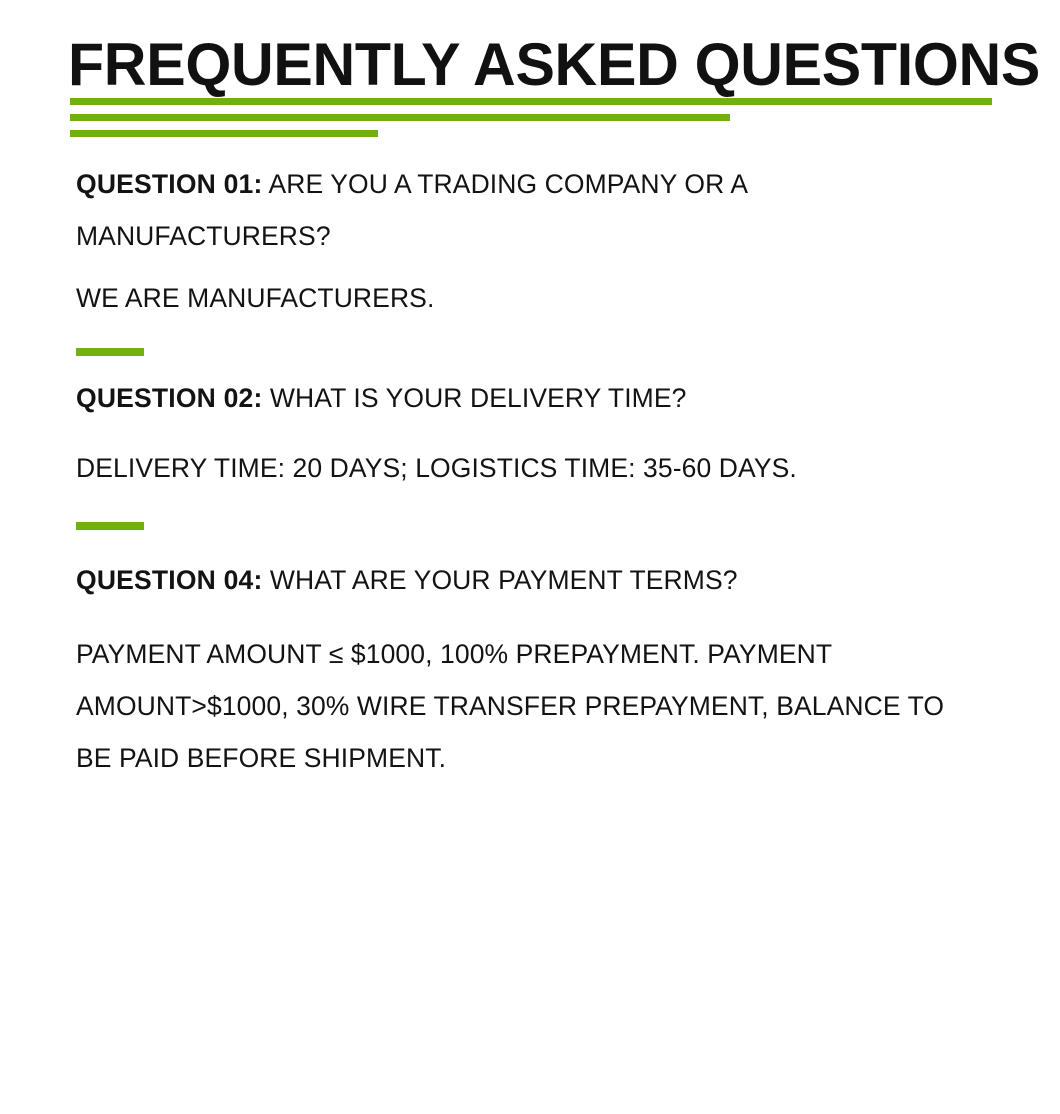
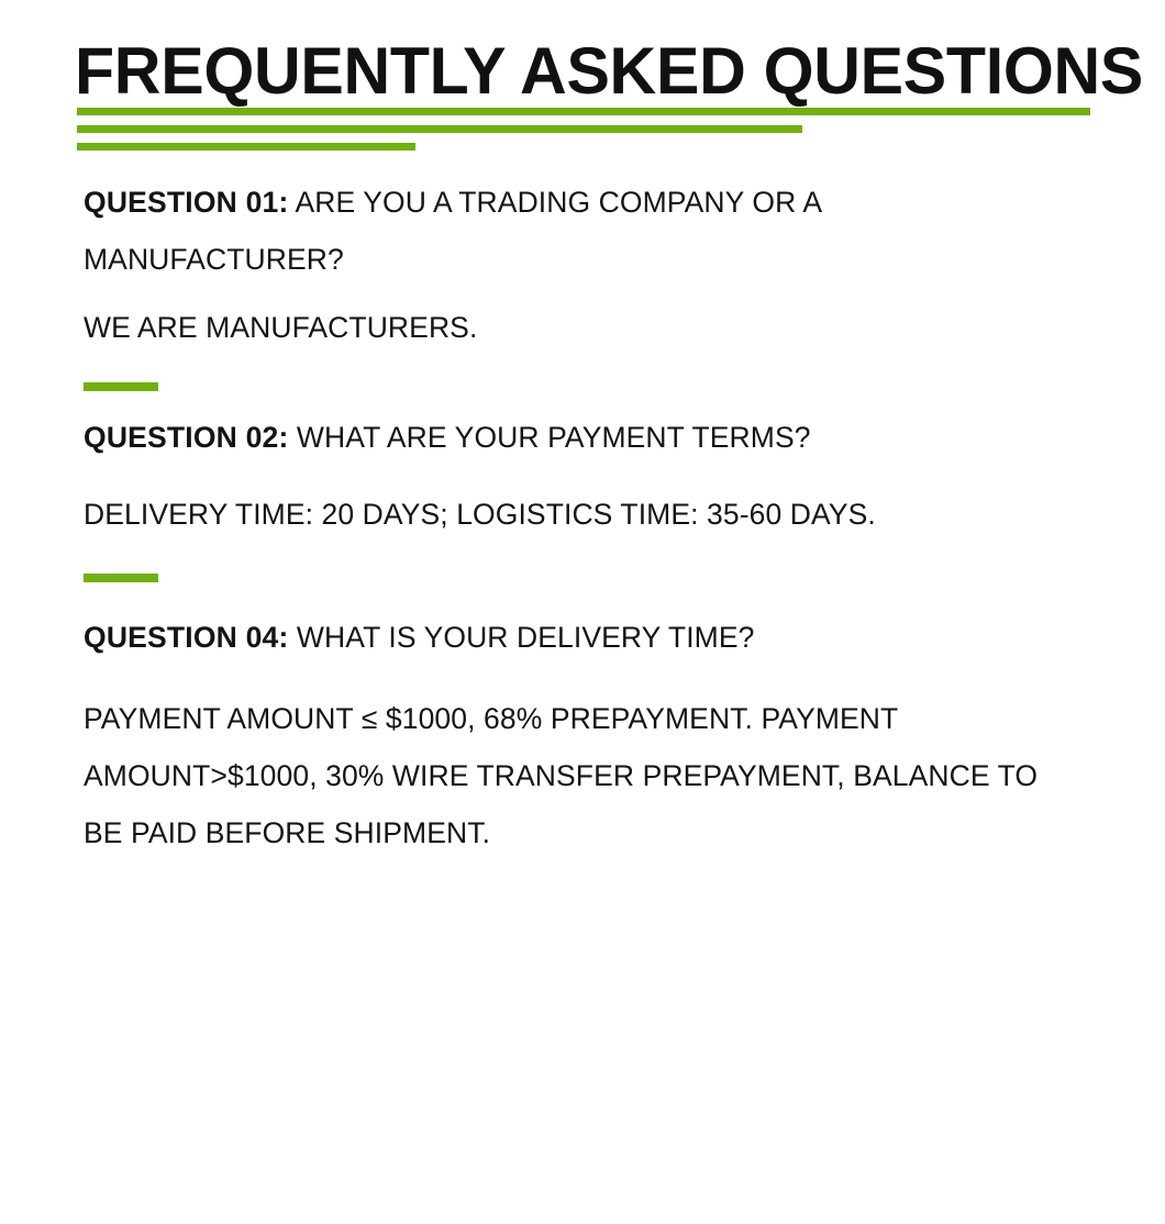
  FREQUENTLY ASKED QUESTIONS
- QUESTION 01: ARE YOU A TRADING COMPANY OR A MANUFACTURERS?
+ QUESTION 01: ARE YOU A TRADING COMPANY OR A MANUFACTURER?
  WE ARE MANUFACTURERS.
- QUESTION 02: WHAT IS YOUR DELIVERY TIME?
+ QUESTION 02: WHAT ARE YOUR PAYMENT TERMS?
  DELIVERY TIME: 20 DAYS; LOGISTICS TIME: 35-60 DAYS.
- QUESTION 04: WHAT ARE YOUR PAYMENT TERMS?
+ QUESTION 04: WHAT IS YOUR DELIVERY TIME?
- PAYMENT AMOUNT ≤ $1000, 100% PREPAYMENT. PAYMENT AMOUNT>$1000, 30% WIRE TRANSFER PREPAYMENT, BALANCE TO BE PAID BEFORE SHIPMENT.
+ PAYMENT AMOUNT ≤ $1000, 68% PREPAYMENT. PAYMENT AMOUNT>$1000, 30% WIRE TRANSFER PREPAYMENT, BALANCE TO BE PAID BEFORE SHIPMENT.
